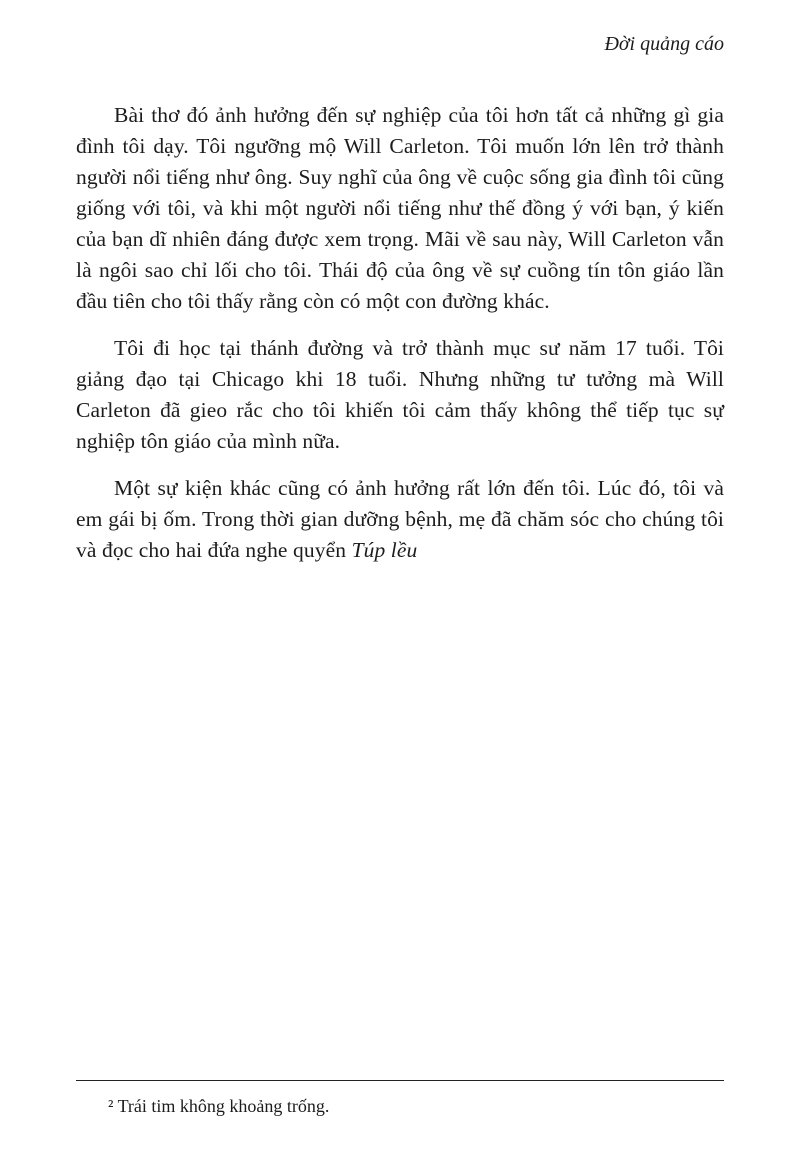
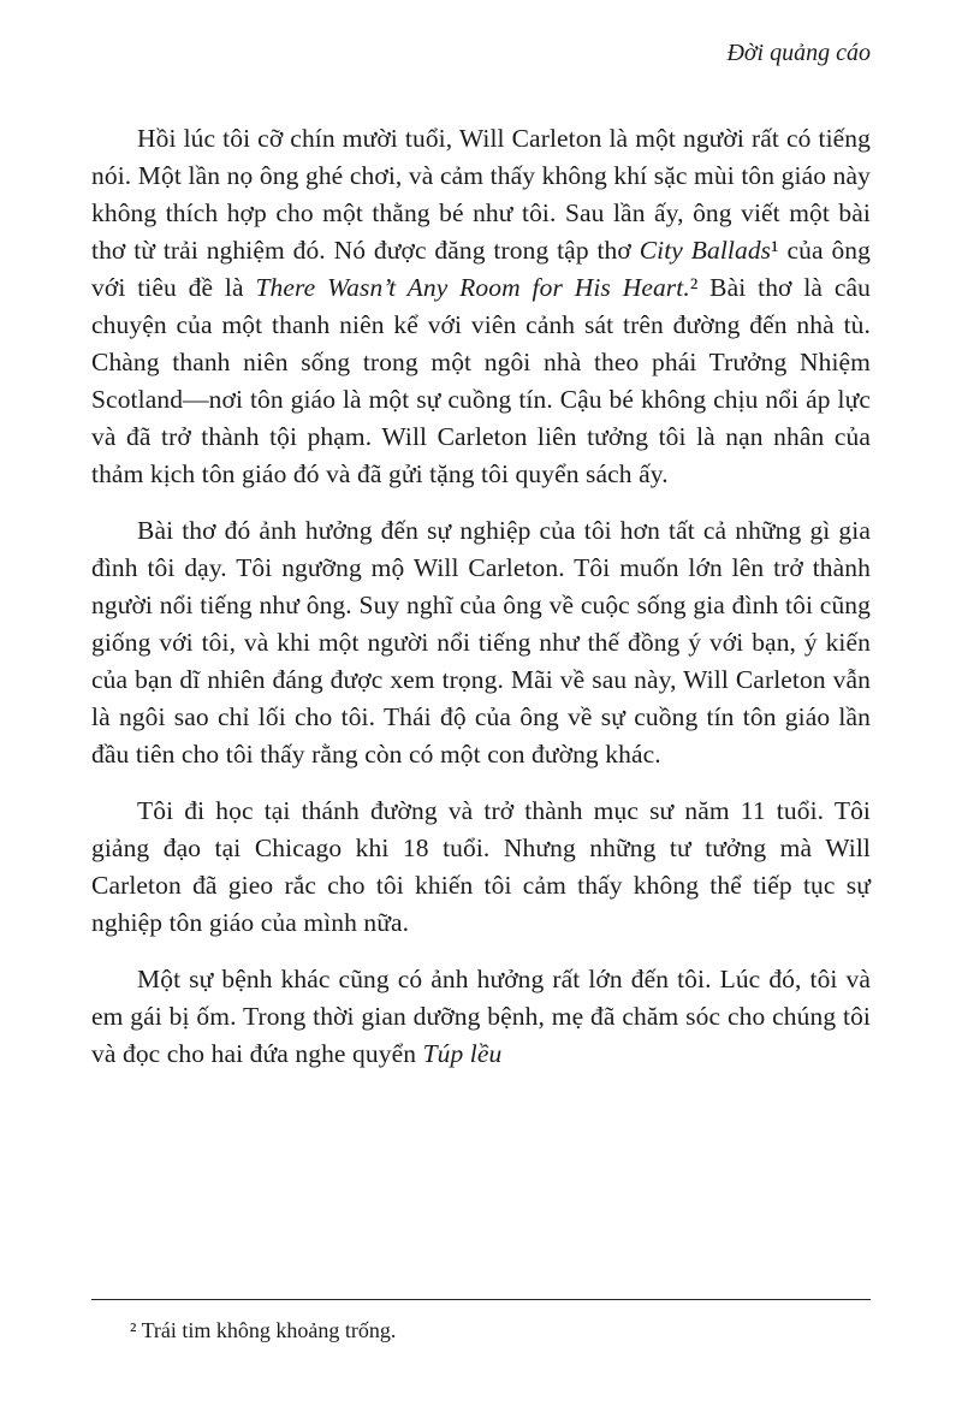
  Đời quảng cáo
+ Hồi lúc tôi cỡ chín mười tuổi, Will Carleton là một người rất có tiếng nói. Một lần nọ ông ghé chơi, và cảm thấy không khí sặc mùi tôn giáo này không thích hợp cho một thằng bé như tôi. Sau lần ấy, ông viết một bài thơ từ trải nghiệm đó. Nó được đăng trong tập thơ City Ballads¹ của ông với tiêu đề là There Wasn’t Any Room for His Heart.² Bài thơ là câu chuyện của một thanh niên kể với viên cảnh sát trên đường đến nhà tù. Chàng thanh niên sống trong một ngôi nhà theo phái Trưởng Nhiệm Scotland—nơi tôn giáo là một sự cuồng tín. Cậu bé không chịu nổi áp lực và đã trở thành tội phạm. Will Carleton liên tưởng tôi là nạn nhân của thảm kịch tôn giáo đó và đã gửi tặng tôi quyển sách ấy.
  Bài thơ đó ảnh hưởng đến sự nghiệp của tôi hơn tất cả những gì gia đình tôi dạy. Tôi ngưỡng mộ Will Carleton. Tôi muốn lớn lên trở thành người nổi tiếng như ông. Suy nghĩ của ông về cuộc sống gia đình tôi cũng giống với tôi, và khi một người nổi tiếng như thế đồng ý với bạn, ý kiến của bạn dĩ nhiên đáng được xem trọng. Mãi về sau này, Will Carleton vẫn là ngôi sao chỉ lối cho tôi. Thái độ của ông về sự cuồng tín tôn giáo lần đầu tiên cho tôi thấy rằng còn có một con đường khác.
- Tôi đi học tại thánh đường và trở thành mục sư năm 17 tuổi. Tôi giảng đạo tại Chicago khi 18 tuổi. Nhưng những tư tưởng mà Will Carleton đã gieo rắc cho tôi khiến tôi cảm thấy không thể tiếp tục sự nghiệp tôn giáo của mình nữa.
+ Tôi đi học tại thánh đường và trở thành mục sư năm 11 tuổi. Tôi giảng đạo tại Chicago khi 18 tuổi. Nhưng những tư tưởng mà Will Carleton đã gieo rắc cho tôi khiến tôi cảm thấy không thể tiếp tục sự nghiệp tôn giáo của mình nữa.
- Một sự kiện khác cũng có ảnh hưởng rất lớn đến tôi. Lúc đó, tôi và em gái bị ốm. Trong thời gian dưỡng bệnh, mẹ đã chăm sóc cho chúng tôi và đọc cho hai đứa nghe quyển Túp lều
+ Một sự bệnh khác cũng có ảnh hưởng rất lớn đến tôi. Lúc đó, tôi và em gái bị ốm. Trong thời gian dưỡng bệnh, mẹ đã chăm sóc cho chúng tôi và đọc cho hai đứa nghe quyển Túp lều
  ² Trái tim không khoảng trống.
